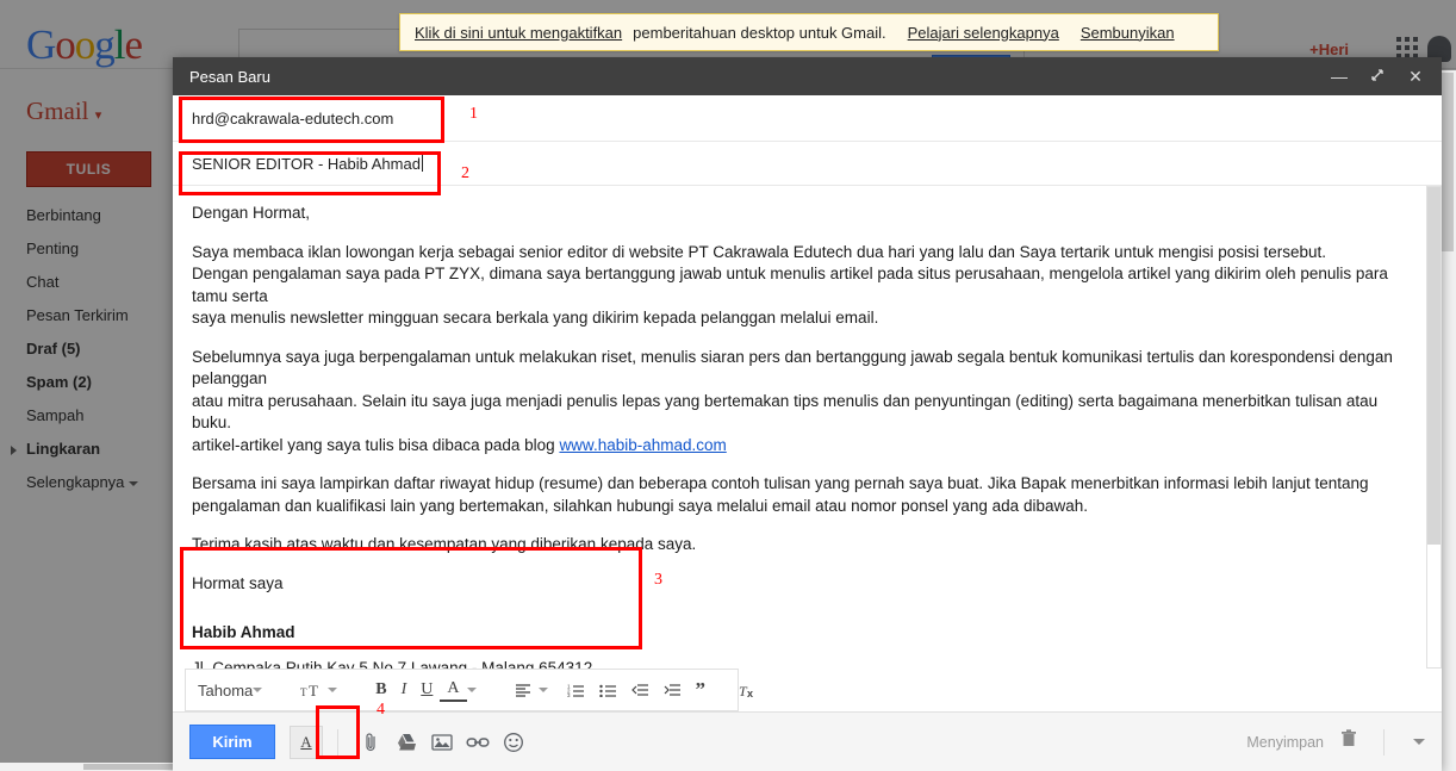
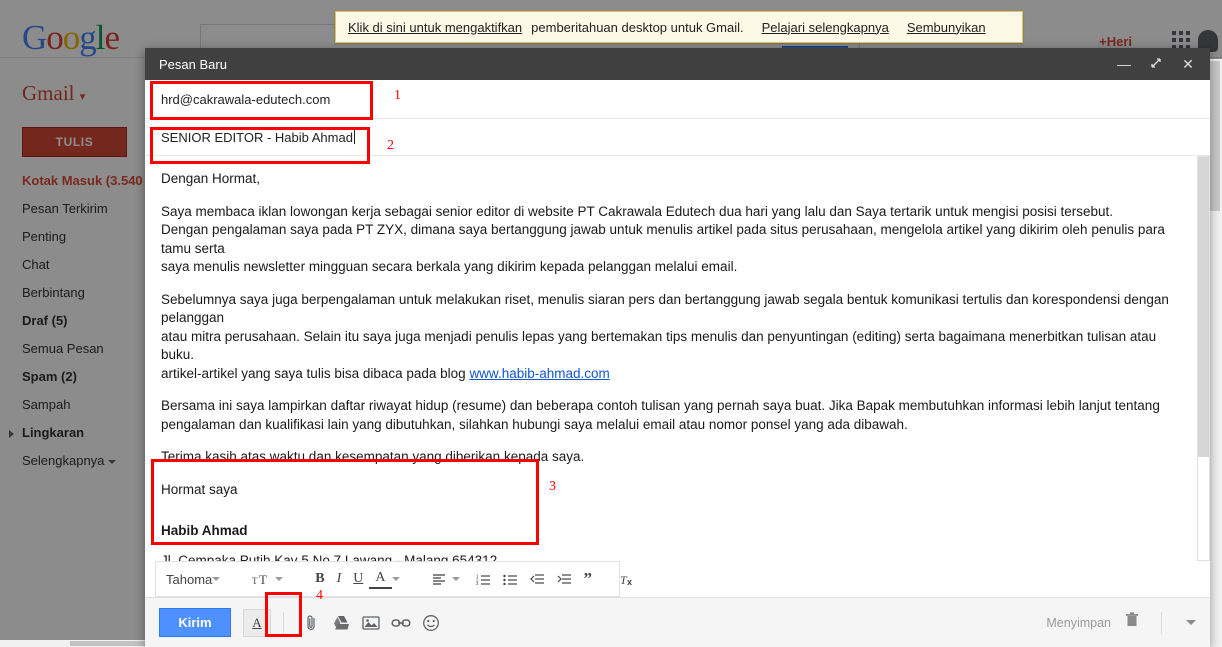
  Google
  +Heri
  Gmail ▾
  TULIS
+ Kotak Masuk (3.540
- Berbintang
+ Pesan Terkirim
  Penting
  Chat
- Pesan Terkirim
+ Berbintang
  Draf (5)
+ Semua Pesan
  Spam (2)
  Sampah
  Lingkaran
  Selengkapnya
  Klik di sini untuk mengaktifkan
  pemberitahuan desktop untuk Gmail.
  Pelajari selengkapnya
  Sembunyikan
  Pesan Baru
  —
  ✕
  hrd@cakrawala-edutech.com
  SENIOR EDITOR - Habib Ahmad
  Dengan Hormat,
  Saya membaca iklan lowongan kerja sebagai senior editor di website PT Cakrawala Edutech dua hari yang lalu dan Saya tertarik untuk mengisi posisi tersebut.
  Dengan pengalaman saya pada PT ZYX, dimana saya bertanggung jawab untuk menulis artikel pada situs perusahaan, mengelola artikel yang dikirim oleh penulis para tamu serta
  saya menulis newsletter mingguan secara berkala yang dikirim kepada pelanggan melalui email.
  Sebelumnya saya juga berpengalaman untuk melakukan riset, menulis siaran pers dan bertanggung jawab segala bentuk komunikasi tertulis dan korespondensi dengan pelanggan
  atau mitra perusahaan. Selain itu saya juga menjadi penulis lepas yang bertemakan tips menulis dan penyuntingan (editing) serta bagaimana menerbitkan tulisan atau buku.
  artikel-artikel yang saya tulis bisa dibaca pada blog www.habib-ahmad.com
- Bersama ini saya lampirkan daftar riwayat hidup (resume) dan beberapa contoh tulisan yang pernah saya buat. Jika Bapak menerbitkan informasi lebih lanjut tentang
+ Bersama ini saya lampirkan daftar riwayat hidup (resume) dan beberapa contoh tulisan yang pernah saya buat. Jika Bapak membutuhkan informasi lebih lanjut tentang
- pengalaman dan kualifikasi lain yang bertemakan, silahkan hubungi saya melalui email atau nomor ponsel yang ada dibawah.
+ pengalaman dan kualifikasi lain yang dibutuhkan, silahkan hubungi saya melalui email atau nomor ponsel yang ada dibawah.
  Terima kasih atas waktu dan kesempatan yang diberikan kepada saya.
  Hormat saya
  Habib Ahmad
  Jl. Cempaka Putih Kav 5 No 7 Lawang - Malang 654312
  Tahoma
  T
  T
  B
  I
  U
  A
  ”
  T
  x
  Kirim
  A
  Menyimpan
  1
  2
  3
  4
